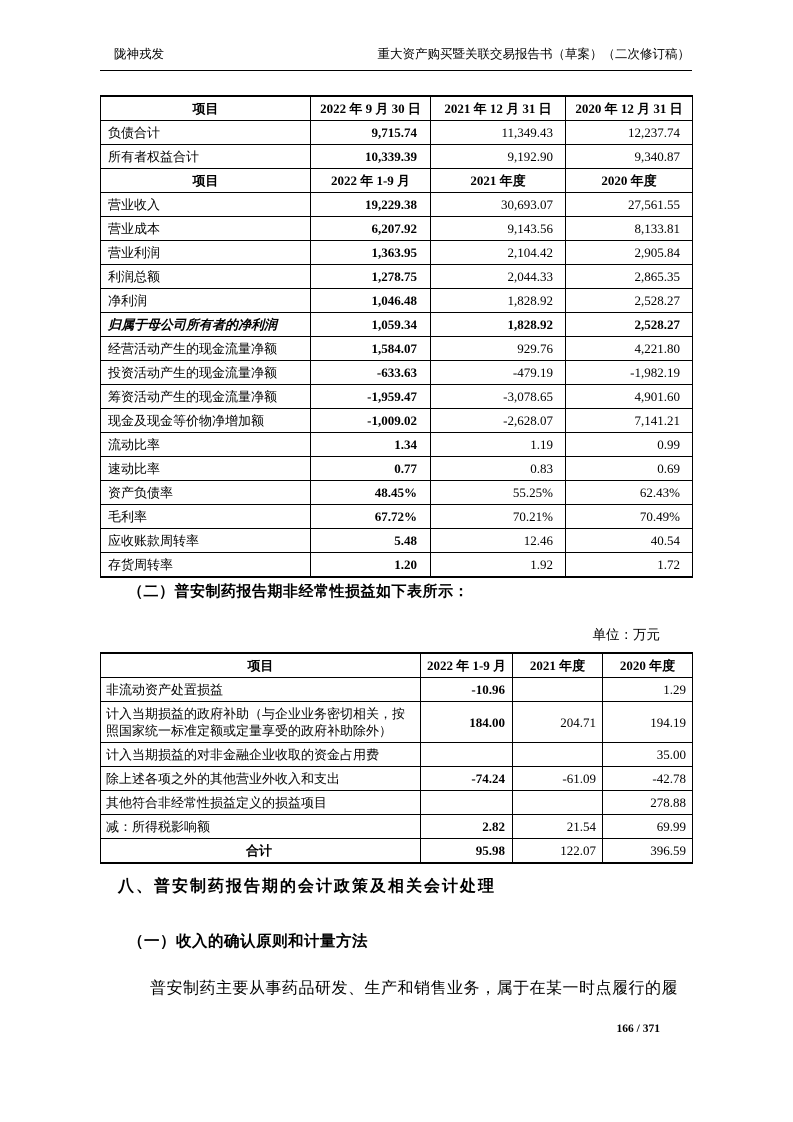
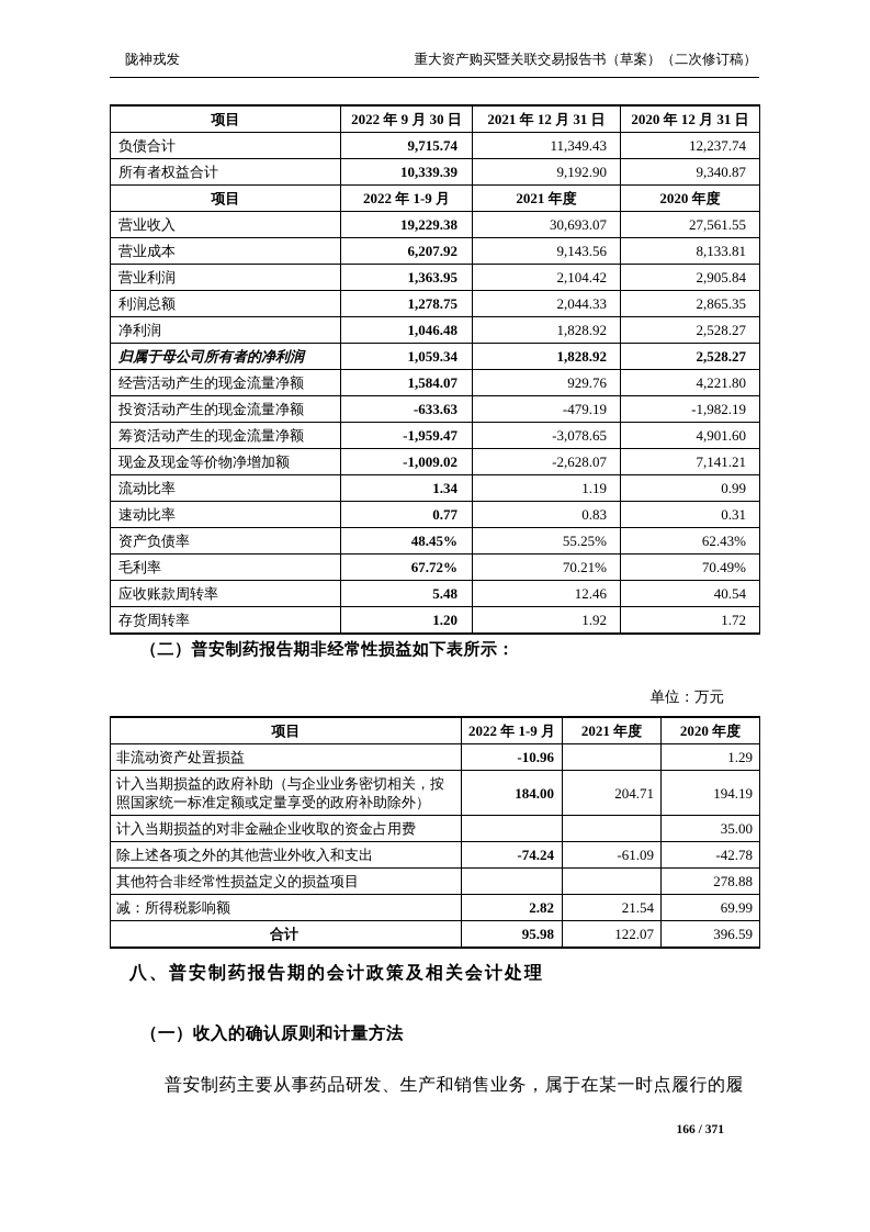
  陇神戎发
  重大资产购买暨关联交易报告书（草案）（二次修订稿）
  项目	2022 年 9 月 30 日	2021 年 12 月 31 日	2020 年 12 月 31 日
  负债合计	9,715.74	11,349.43	12,237.74
  所有者权益合计	10,339.39	9,192.90	9,340.87
  项目	2022 年 1-9 月	2021 年度	2020 年度
  营业收入	19,229.38	30,693.07	27,561.55
  营业成本	6,207.92	9,143.56	8,133.81
  营业利润	1,363.95	2,104.42	2,905.84
  利润总额	1,278.75	2,044.33	2,865.35
  净利润	1,046.48	1,828.92	2,528.27
  归属于母公司所有者的净利润	1,059.34	1,828.92	2,528.27
  经营活动产生的现金流量净额	1,584.07	929.76	4,221.80
  投资活动产生的现金流量净额	-633.63	-479.19	-1,982.19
  筹资活动产生的现金流量净额	-1,959.47	-3,078.65	4,901.60
  现金及现金等价物净增加额	-1,009.02	-2,628.07	7,141.21
  流动比率	1.34	1.19	0.99
- 速动比率	0.77	0.83	0.69
+ 速动比率	0.77	0.83	0.31
  资产负债率	48.45%	55.25%	62.43%
  毛利率	67.72%	70.21%	70.49%
  应收账款周转率	5.48	12.46	40.54
  存货周转率	1.20	1.92	1.72
  （二）普安制药报告期非经常性损益如下表所示：
  单位：万元
  项目	2022 年 1-9 月	2021 年度	2020 年度
  非流动资产处置损益	-10.96		1.29
  计入当期损益的政府补助（与企业业务密切相关，按照国家统一标准定额或定量享受的政府补助除外）	184.00	204.71	194.19
  计入当期损益的对非金融企业收取的资金占用费			35.00
  除上述各项之外的其他营业外收入和支出	-74.24	-61.09	-42.78
  其他符合非经常性损益定义的损益项目			278.88
  减：所得税影响额	2.82	21.54	69.99
  合计	95.98	122.07	396.59
  八、普安制药报告期的会计政策及相关会计处理
  （一）收入的确认原则和计量方法
  普安制药主要从事药品研发、生产和销售业务，属于在某一时点履行的履
  166 / 371
